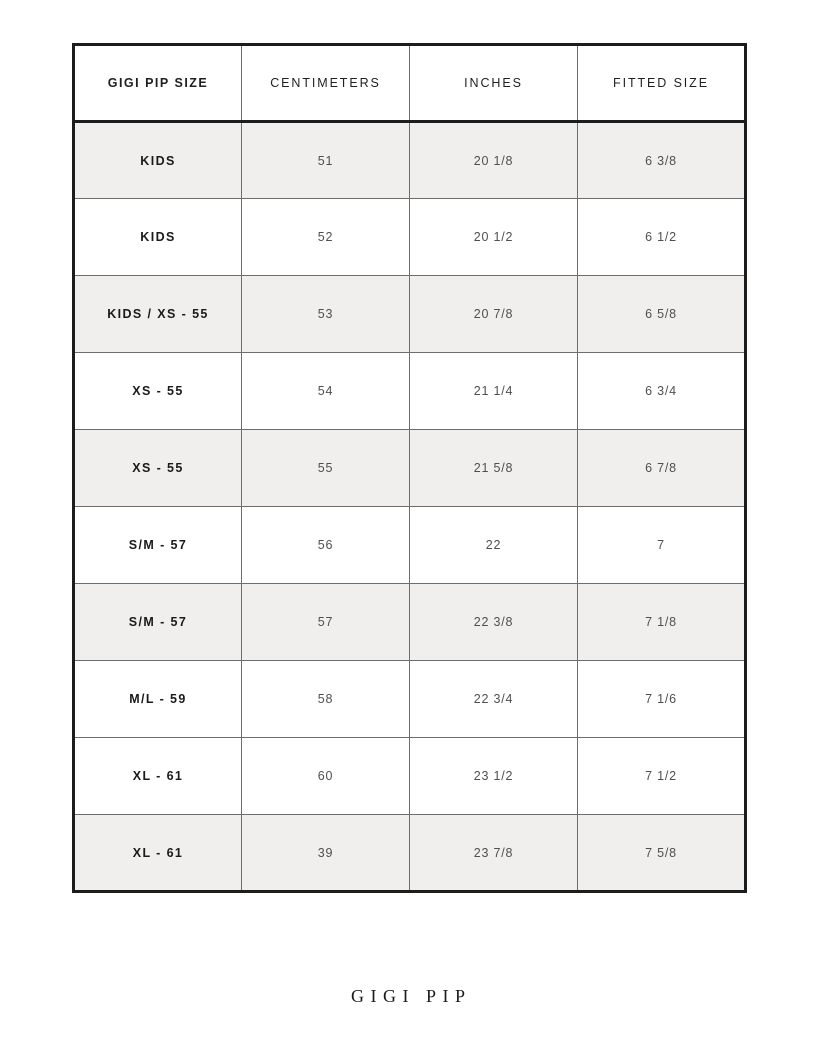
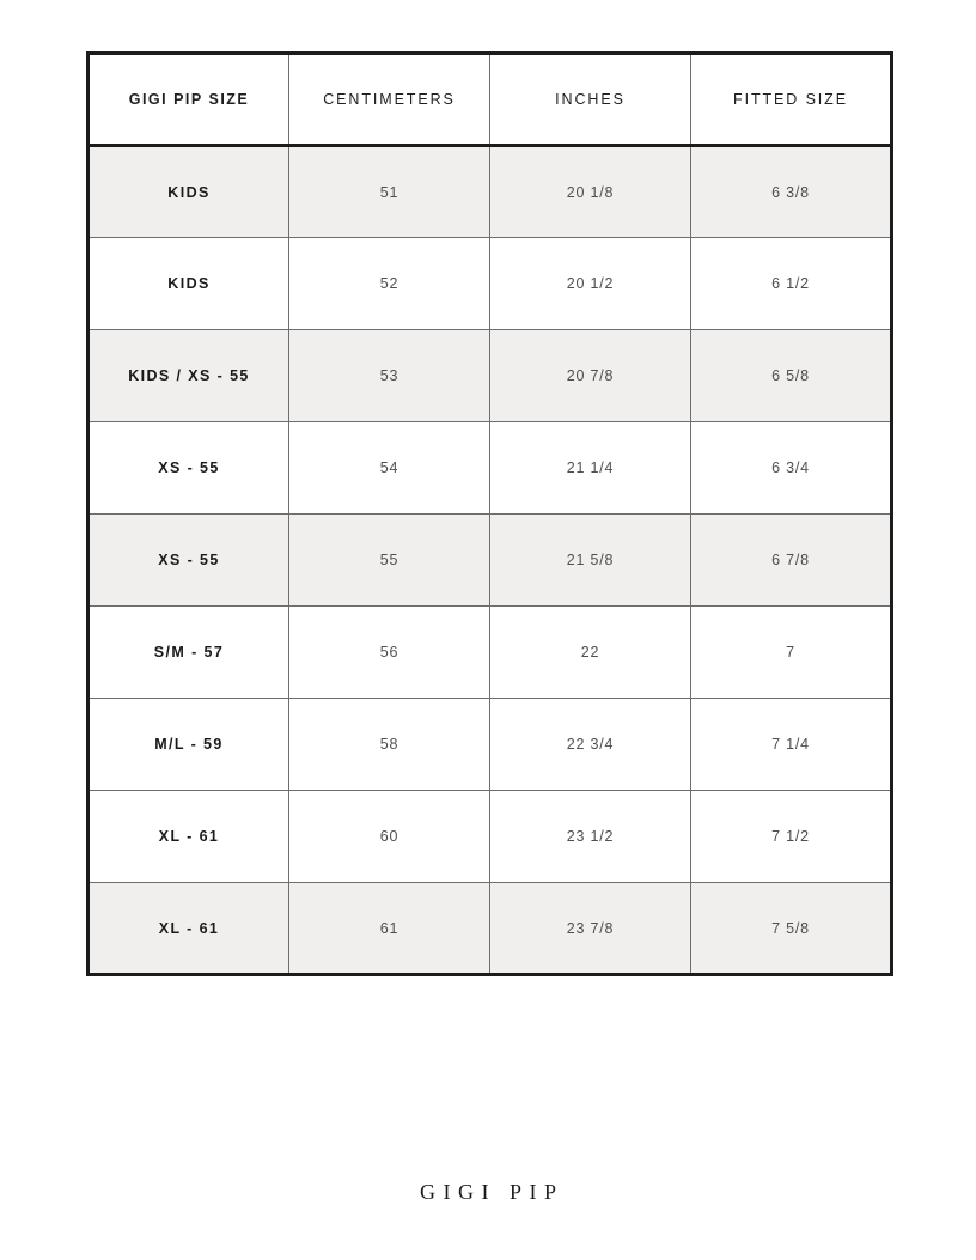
  GIGI PIP SIZE	CENTIMETERS	INCHES	FITTED SIZE
  KIDS	51	20 1/8	6 3/8
  KIDS	52	20 1/2	6 1/2
  KIDS / XS - 55	53	20 7/8	6 5/8
  XS - 55	54	21 1/4	6 3/4
  XS - 55	55	21 5/8	6 7/8
  S/M - 57	56	22	7
- S/M - 57	57	22 3/8	7 1/8
- M/L - 59	58	22 3/4	7 1/6
+ M/L - 59	58	22 3/4	7 1/4
  XL - 61	60	23 1/2	7 1/2
- XL - 61	39	23 7/8	7 5/8
+ XL - 61	61	23 7/8	7 5/8
  GIGI PIP
